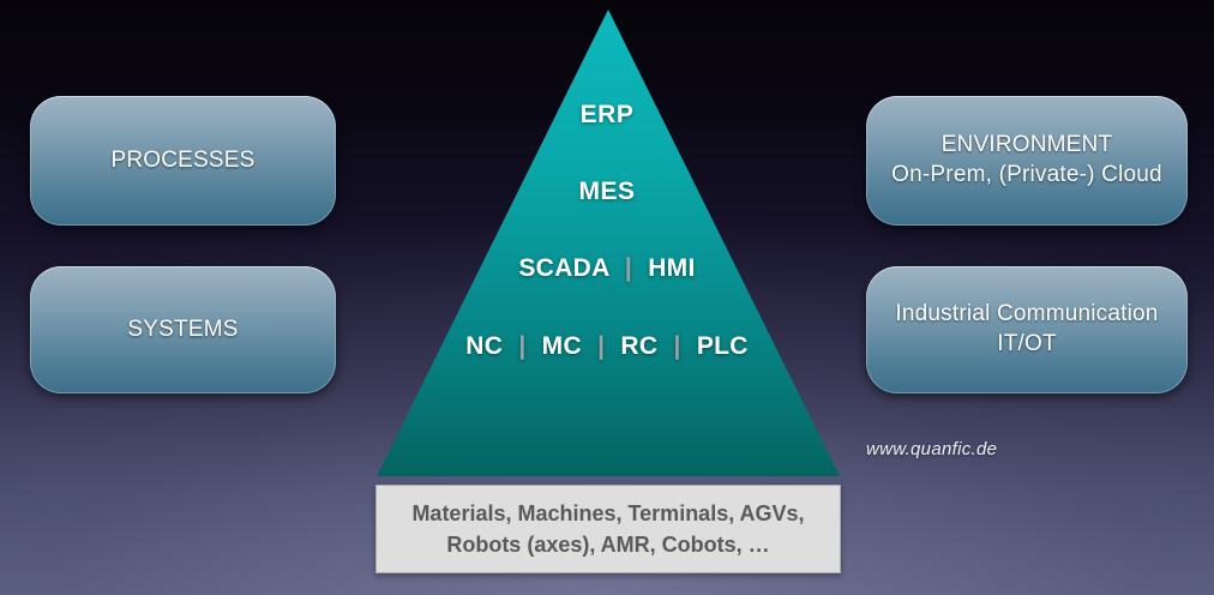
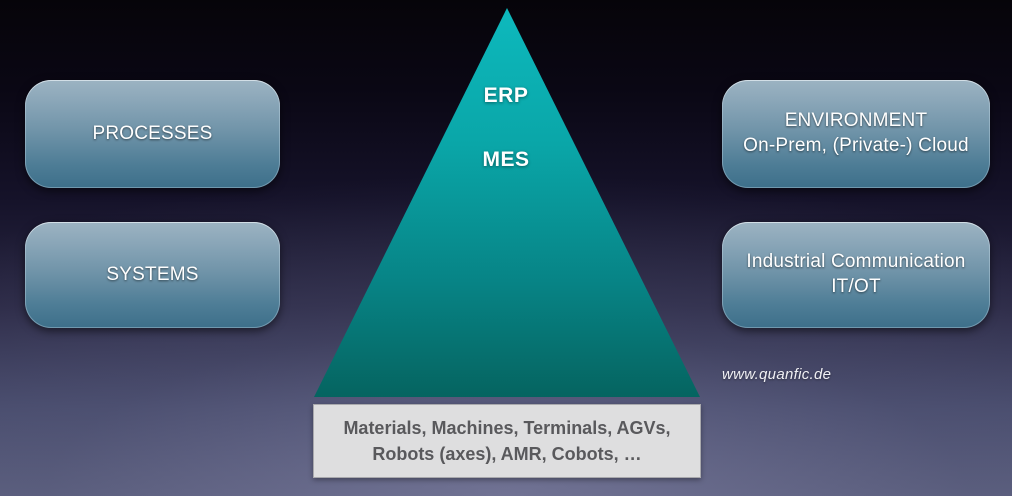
  PROCESSES
  SYSTEMS
  ENVIRONMENT
  On-Prem, (Private-) Cloud
  Industrial Communication
  IT/OT
  ERP
  MES
- SCADA | HMI
- NC | MC | RC | PLC
  Materials, Machines, Terminals, AGVs,
  Robots (axes), AMR, Cobots, …
  www.quanfic.de
